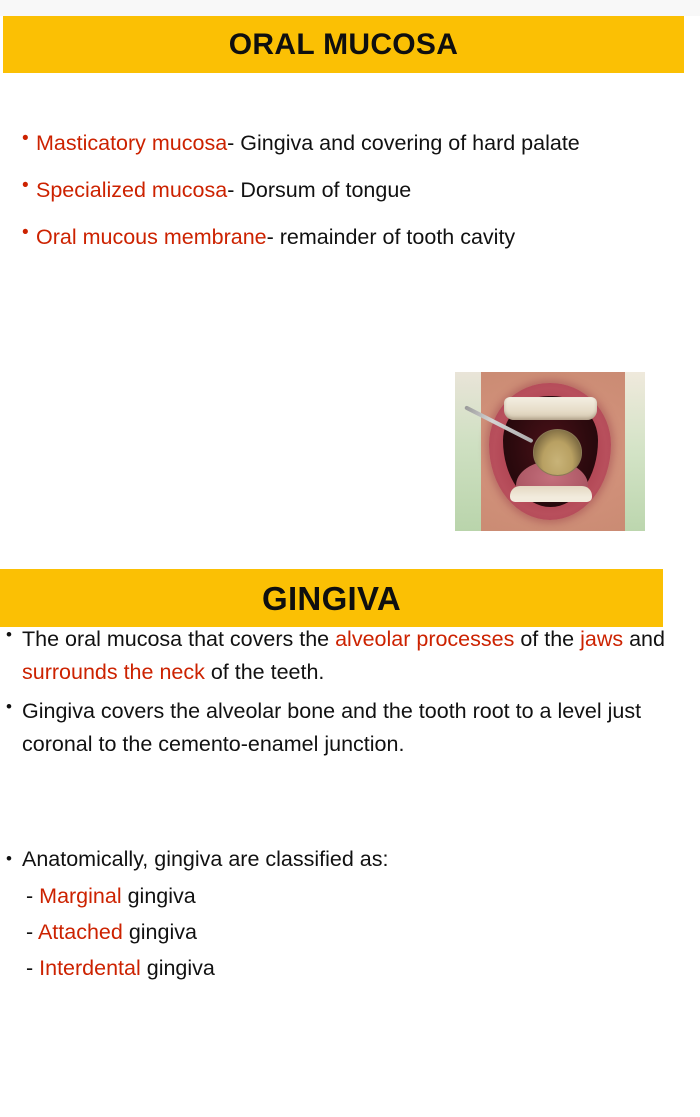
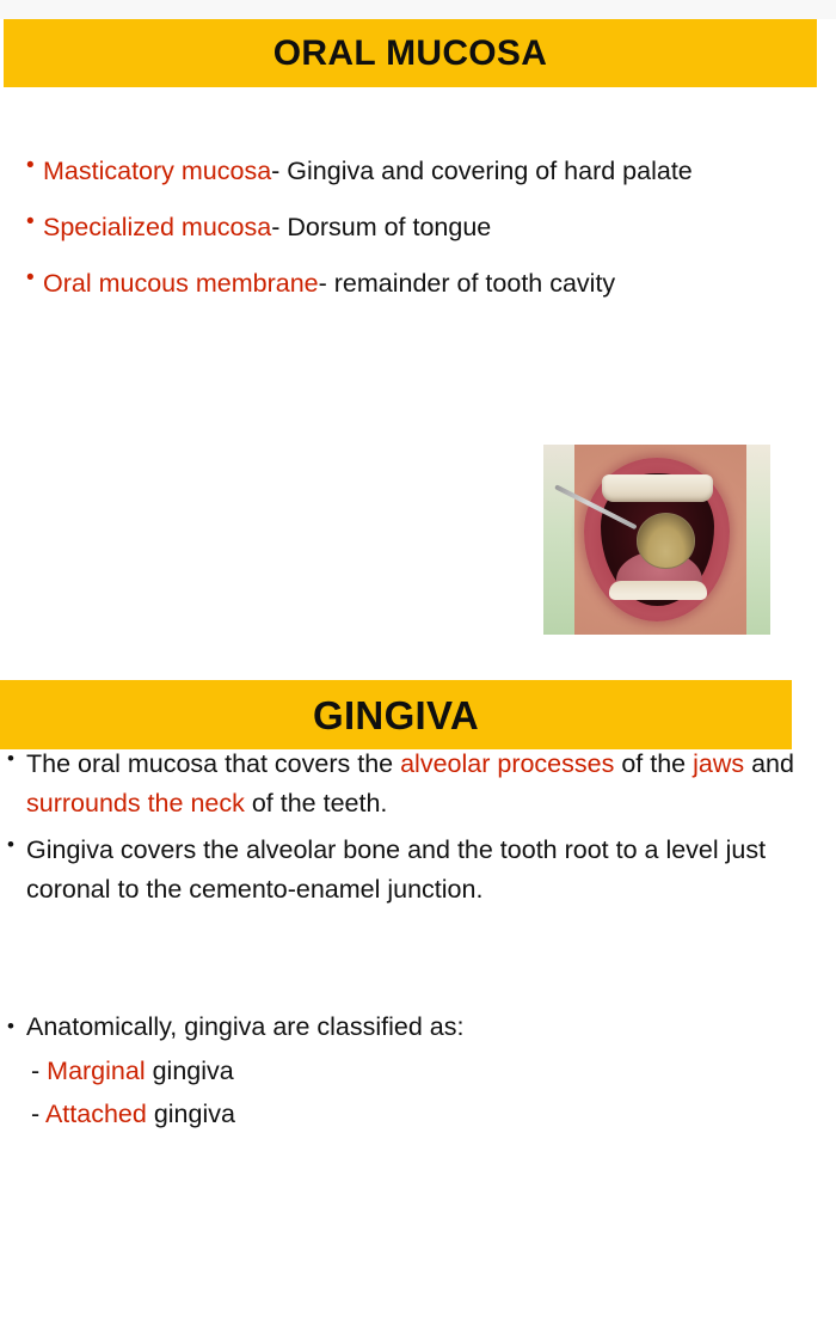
  ORAL MUCOSA
  •
  Masticatory mucosa- Gingiva and covering of hard palate
  •
  Specialized mucosa- Dorsum of tongue
  •
  Oral mucous membrane- remainder of tooth cavity
  GINGIVA
  •
  The oral mucosa that covers the alveolar processes of the jaws and surrounds the neck of the teeth.
  •
  Gingiva covers the alveolar bone and the tooth root to a level just coronal to the cemento-enamel junction.
  •
  Anatomically, gingiva are classified as:
  - Marginal gingiva
  - Attached gingiva
- - Interdental gingiva
